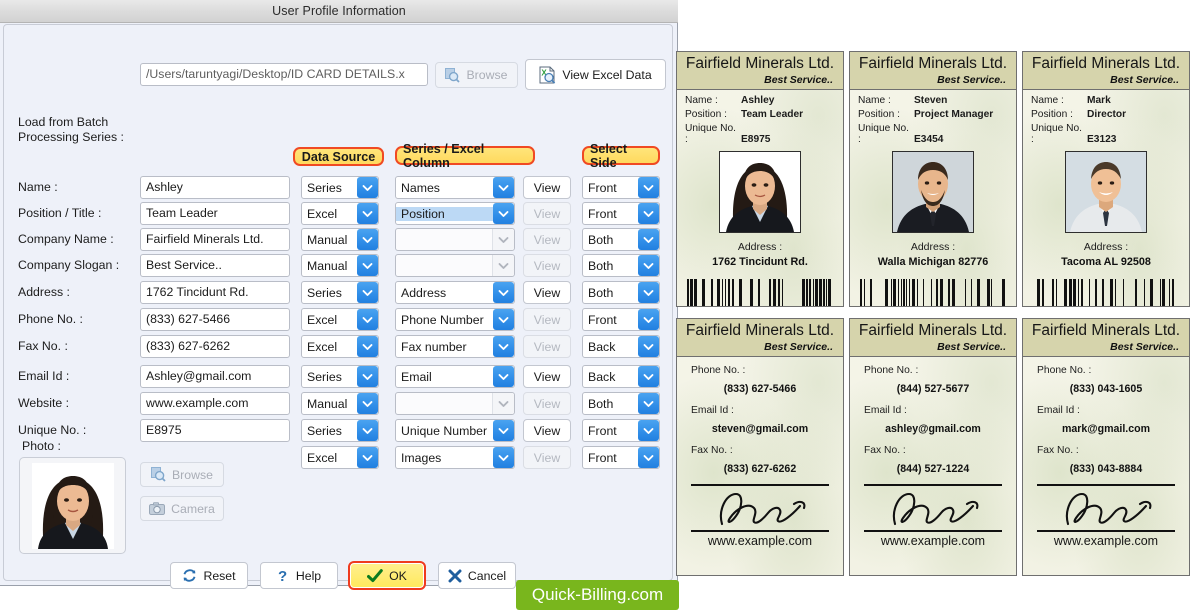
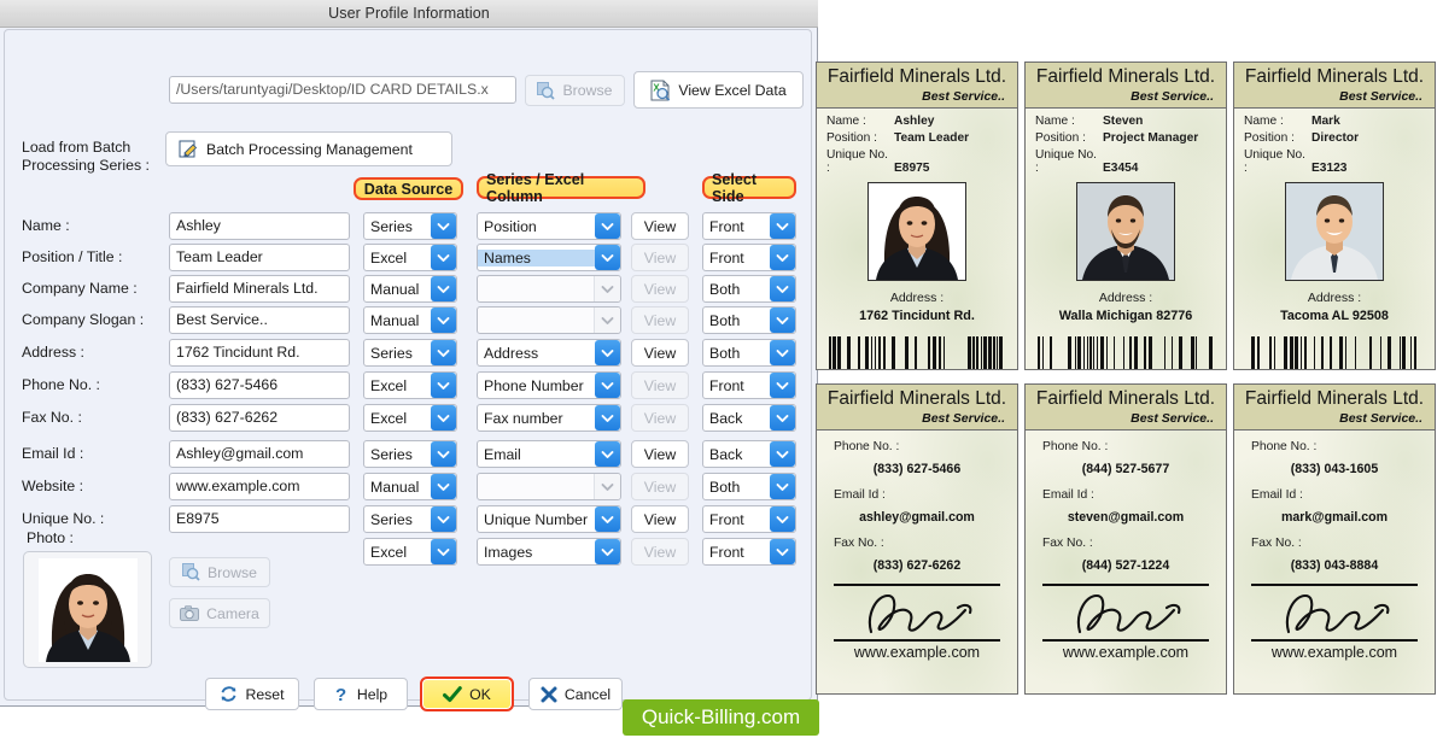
  User Profile Information
  /Users/taruntyagi/Desktop/ID CARD DETAILS.x
  Browse
  X
  View Excel Data
  Load from Batch
  Processing Series :
+ Batch Processing Management
  Data Source
  Series / Excel Column
  Select Side
  Name :
  Ashley
  Series
- Names
+ Position
  View
  Front
  Position / Title :
  Team Leader
  Excel
- Position
+ Names
  View
  Front
  Company Name :
  Fairfield Minerals Ltd.
  Manual
  View
  Both
  Company Slogan :
  Best Service..
  Manual
  View
  Both
  Address :
  1762 Tincidunt Rd.
  Series
  Address
  View
  Both
  Phone No. :
  (833) 627-5466
  Excel
  Phone Number
  View
  Front
  Fax No. :
  (833) 627-6262
  Excel
  Fax number
  View
  Back
  Email Id :
  Ashley@gmail.com
  Series
  Email
  View
  Back
  Website :
  www.example.com
  Manual
  View
  Both
  Unique No. :
  E8975
  Series
  Unique Number
  View
  Front
  Excel
  Images
  View
  Front
  Photo :
  Browse
  Camera
  Reset
  ?
  Help
  OK
  Cancel
  Quick-Billing.com
  Fairfield Minerals Ltd.
  Best Service..
  Name : Ashley
  Position : Team Leader
  Unique No. : E8975
  Address :
  1762 Tincidunt Rd.
  Fairfield Minerals Ltd.
  Best Service..
  Name : Steven
  Position : Project Manager
  Unique No. : E3454
  Address :
  Walla Michigan 82776
  Fairfield Minerals Ltd.
  Best Service..
  Name : Mark
  Position : Director
  Unique No. : E3123
  Address :
  Tacoma AL 92508
  Fairfield Minerals Ltd.
  Best Service..
  Phone No. :
  (833) 627-5466
  Email Id :
- steven@gmail.com
+ ashley@gmail.com
  Fax No. :
  (833) 627-6262
  www.example.com
  Fairfield Minerals Ltd.
  Best Service..
  Phone No. :
  (844) 527-5677
  Email Id :
- ashley@gmail.com
+ steven@gmail.com
  Fax No. :
  (844) 527-1224
  www.example.com
  Fairfield Minerals Ltd.
  Best Service..
  Phone No. :
  (833) 043-1605
  Email Id :
  mark@gmail.com
  Fax No. :
  (833) 043-8884
  www.example.com
